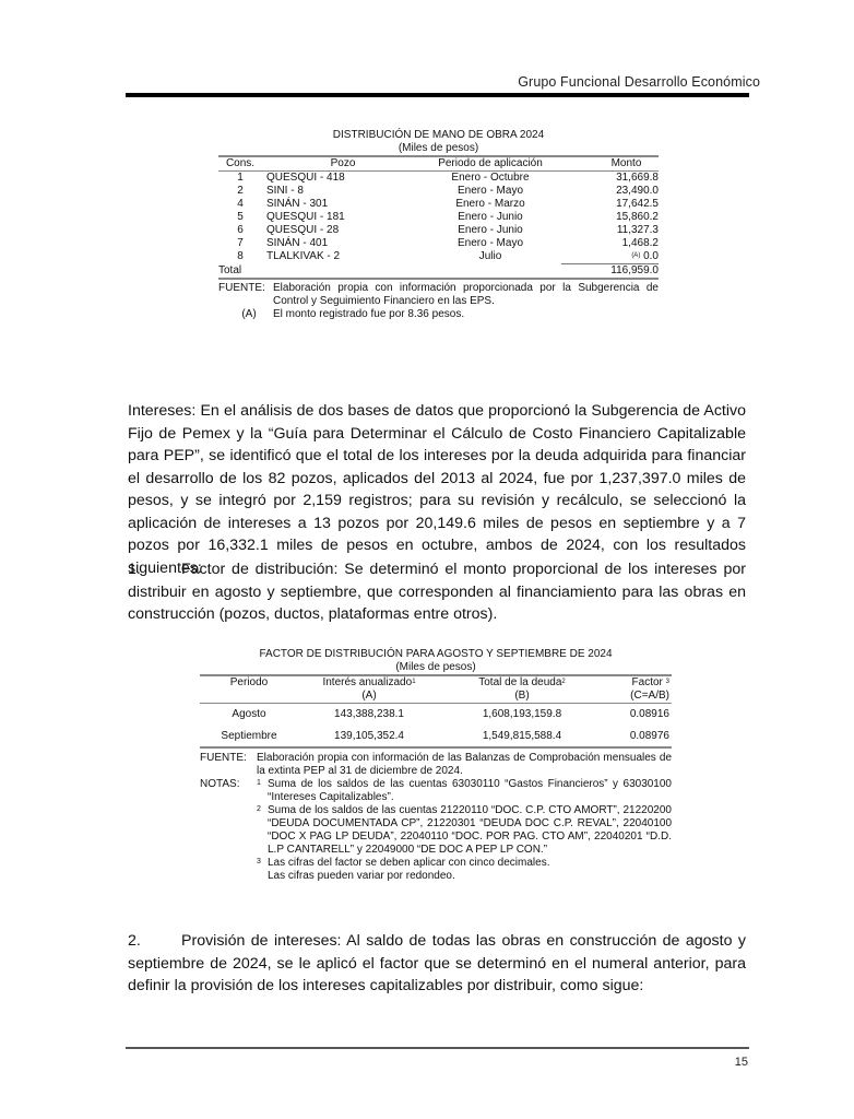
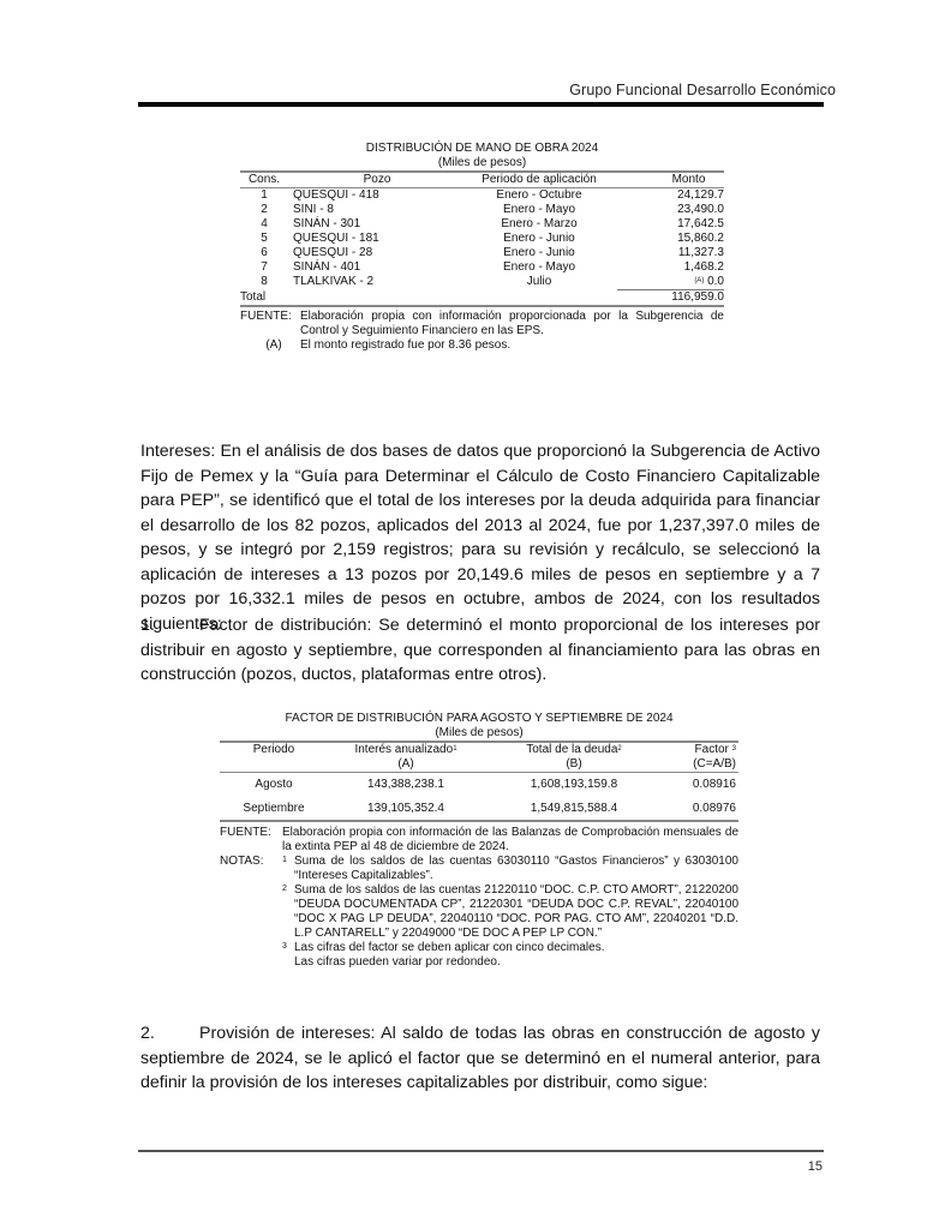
  Grupo Funcional Desarrollo Económico
  DISTRIBUCIÓN DE MANO DE OBRA 2024
  (Miles de pesos)
  Cons.	Pozo	Periodo de aplicación	Monto
- 1	QUESQUI - 418	Enero - Octubre	31,669.8
+ 1	QUESQUI - 418	Enero - Octubre	24,129.7
  2	SINI - 8	Enero - Mayo	23,490.0
  4	SINÁN - 301	Enero - Marzo	17,642.5
  5	QUESQUI - 181	Enero - Junio	15,860.2
  6	QUESQUI - 28	Enero - Junio	11,327.3
  7	SINÁN - 401	Enero - Mayo	1,468.2
  8	TLALKIVAK - 2	Julio	0.0
  Total			116,959.0
  FUENTE:
  Elaboración propia con información proporcionada por la Subgerencia de Control y Seguimiento Financiero en las EPS.
  (A)
  El monto registrado fue por 8.36 pesos.
  Intereses: En el análisis de dos bases de datos que proporcionó la Subgerencia de Activo Fijo de Pemex y la “Guía para Determinar el Cálculo de Costo Financiero Capitalizable para PEP”, se identificó que el total de los intereses por la deuda adquirida para financiar el desarrollo de los 82 pozos, aplicados del 2013 al 2024, fue por 1,237,397.0 miles de pesos, y se integró por 2,159 registros; para su revisión y recálculo, se seleccionó la aplicación de intereses a 13 pozos por 20,149.6 miles de pesos en septiembre y a 7 pozos por 16,332.1 miles de pesos en octubre, ambos de 2024, con los resultados siguientes:
  1. Factor de distribución: Se determinó el monto proporcional de los intereses por distribuir en agosto y septiembre, que corresponden al financiamiento para las obras en construcción (pozos, ductos, plataformas entre otros).
  FACTOR DE DISTRIBUCIÓN PARA AGOSTO Y SEPTIEMBRE DE 2024
  (Miles de pesos)
  Periodo	Interés anualizado	Total de la deuda	Factor
  	(A)	(B)	(C=A/B)
  Agosto	143,388,238.1	1,608,193,159.8	0.08916
  Septiembre	139,105,352.4	1,549,815,588.4	0.08976
  FUENTE:
- Elaboración propia con información de las Balanzas de Comprobación mensuales de la extinta PEP al 31 de diciembre de 2024.
+ Elaboración propia con información de las Balanzas de Comprobación mensuales de la extinta PEP al 48 de diciembre de 2024.
  NOTAS:
  Suma de los saldos de las cuentas 63030110 “Gastos Financieros” y 63030100 “Intereses Capitalizables”.
  Suma de los saldos de las cuentas 21220110 “DOC. C.P. CTO AMORT”, 21220200 “DEUDA DOCUMENTADA CP”, 21220301 “DEUDA DOC C.P. REVAL”, 22040100 “DOC X PAG LP DEUDA”, 22040110 “DOC. POR PAG. CTO AM”, 22040201 “D.D. L.P CANTARELL” y 22049000 “DE DOC A PEP LP CON.”
  Las cifras del factor se deben aplicar con cinco decimales.
  Las cifras pueden variar por redondeo.
  2. Provisión de intereses: Al saldo de todas las obras en construcción de agosto y septiembre de 2024, se le aplicó el factor que se determinó en el numeral anterior, para definir la provisión de los intereses capitalizables por distribuir, como sigue:
  15
